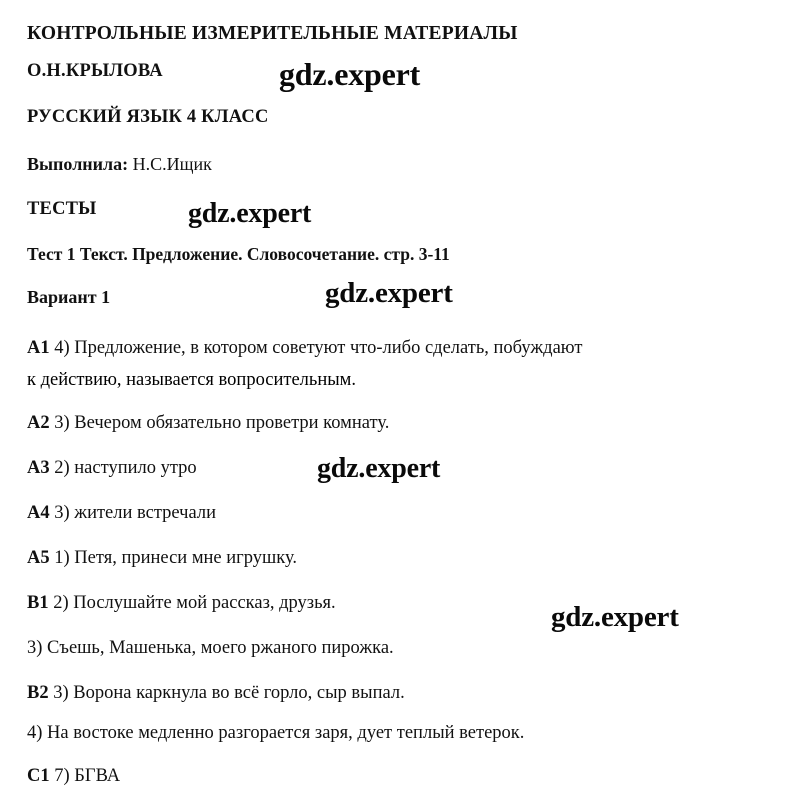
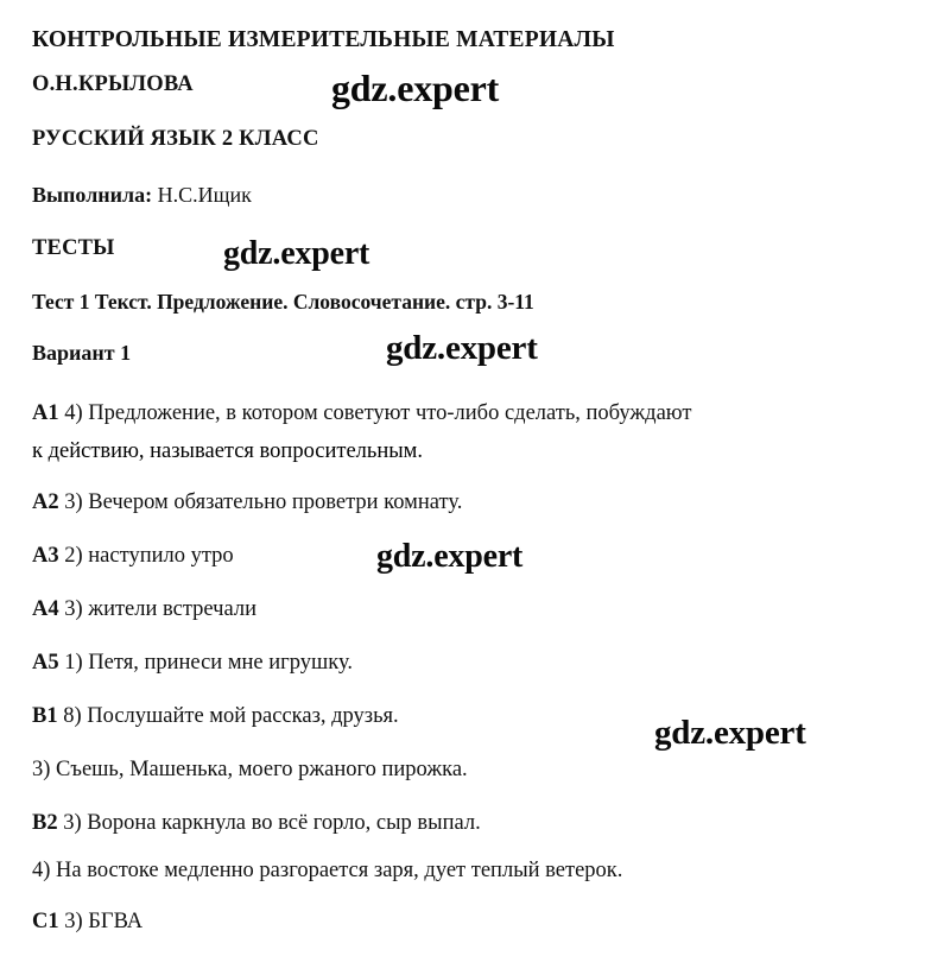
  КОНТРОЛЬНЫЕ ИЗМЕРИТЕЛЬНЫЕ МАТЕРИАЛЫ
  О.Н.КРЫЛОВА
- РУССКИЙ ЯЗЫК 4 КЛАСС
+ РУССКИЙ ЯЗЫК 2 КЛАСС
  Выполнила: Н.С.Ищик
  ТЕСТЫ
  Тест 1 Текст. Предложение. Словосочетание. стр. 3-11
  Вариант 1
  A1 4) Предложение, в котором советуют что-либо сделать, побуждают
  к действию, называется вопросительным.
  A2 3) Вечером обязательно проветри комнату.
  A3 2) наступило утро
  A4 3) жители встречали
  A5 1) Петя, принеси мне игрушку.
- B1 2) Послушайте мой рассказ, друзья.
+ B1 8) Послушайте мой рассказ, друзья.
  3) Съешь, Машенька, моего ржаного пирожка.
  B2 3) Ворона каркнула во всё горло, сыр выпал.
  4) На востоке медленно разгорается заря, дует теплый ветерок.
- C1 7) БГВА
+ C1 3) БГВА
  gdz.expert
  gdz.expert
  gdz.expert
  gdz.expert
  gdz.expert
